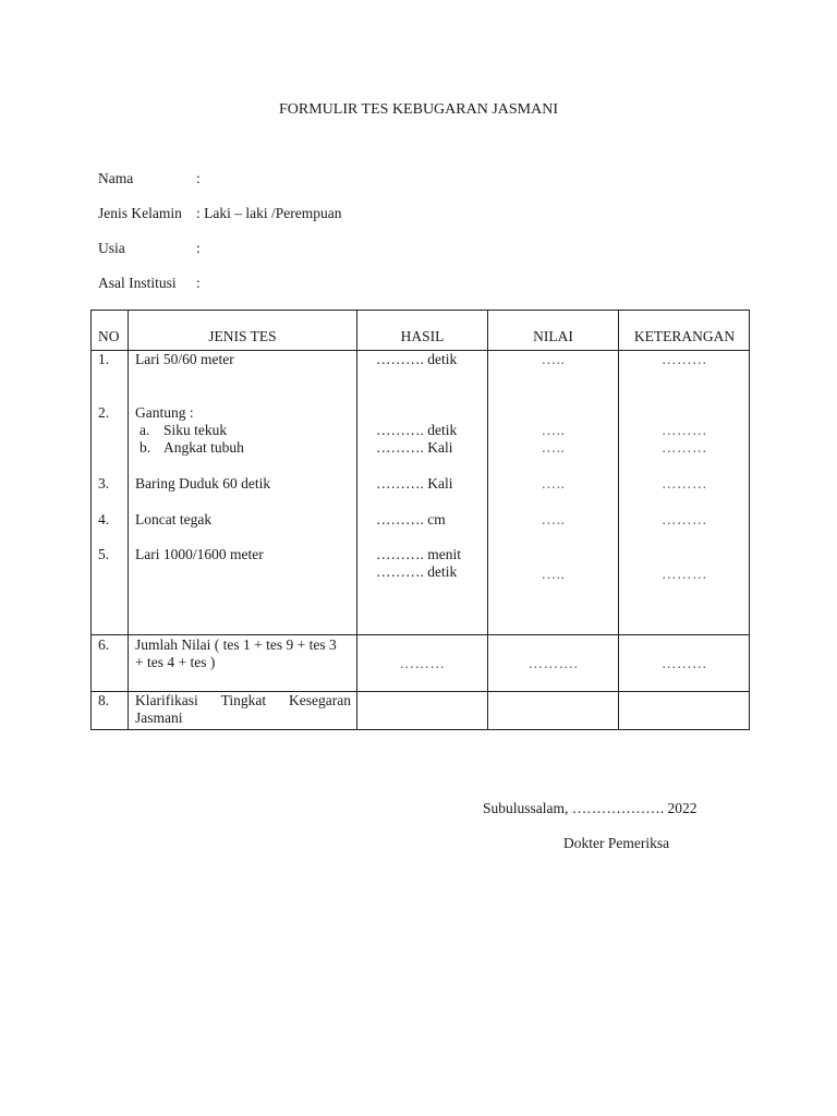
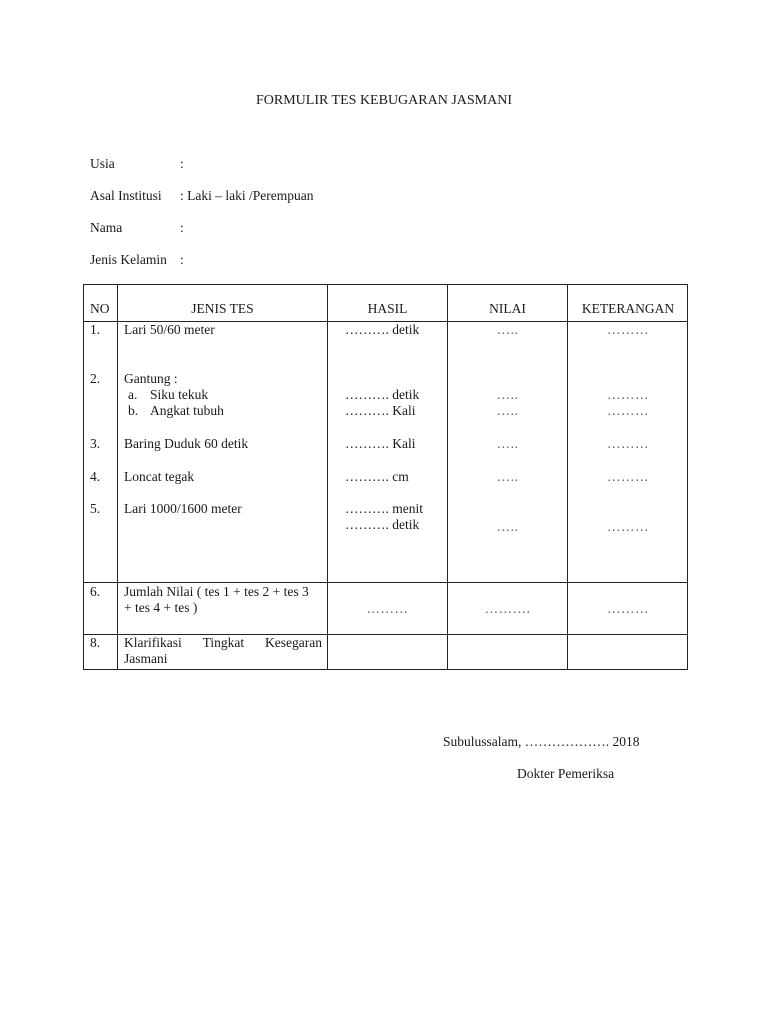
  FORMULIR TES KEBUGARAN JASMANI
- Nama
+ Usia
  :
- Jenis Kelamin
+ Asal Institusi
  : Laki – laki /Perempuan
- Usia
+ Nama
  :
- Asal Institusi
+ Jenis Kelamin
  :
  NO
  JENIS TES
  HASIL
  NILAI
  KETERANGAN
  1.
  Lari 50/60 meter
  ………. detik
  …..
  ………
  2.
  Gantung :
  a.
  Siku tekuk
  ………. detik
  …..
  ………
  b.
  Angkat tubuh
  ………. Kali
  …..
  ………
  3.
  Baring Duduk 60 detik
  ………. Kali
  …..
  ………
  4.
  Loncat tegak
  ………. cm
  …..
  ………
  5.
  Lari 1000/1600 meter
  ………. menit
  ………. detik
  …..
  ………
  6.
- Jumlah Nilai ( tes 1 + tes 9 + tes 3
+ Jumlah Nilai ( tes 1 + tes 2 + tes 3
  + tes 4 + tes )
  ………
  ……….
  ………
  8.
  Klarifikasi
  Tingkat
  Kesegaran
  Jasmani
- Subulussalam, ………………. 2022
+ Subulussalam, ………………. 2018
  Dokter Pemeriksa
